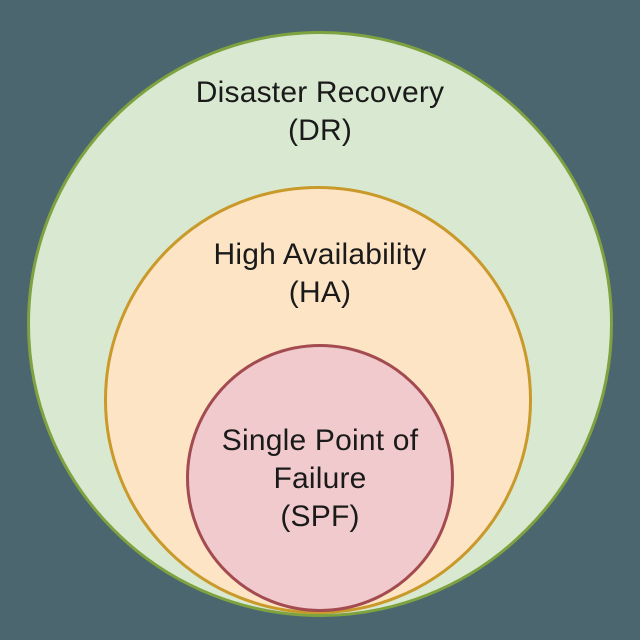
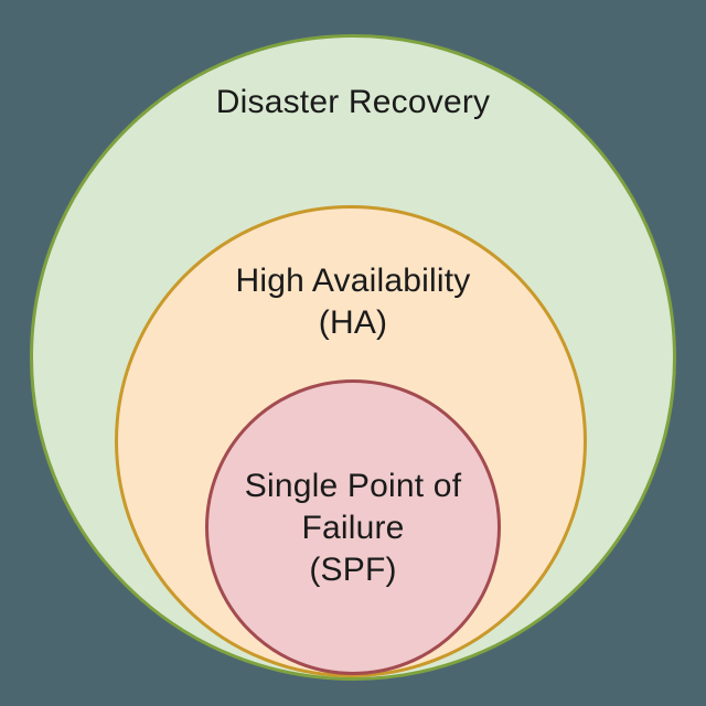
  Disaster Recovery
- (DR)
  High Availability
  (HA)
  Single Point of
  Failure
  (SPF)
